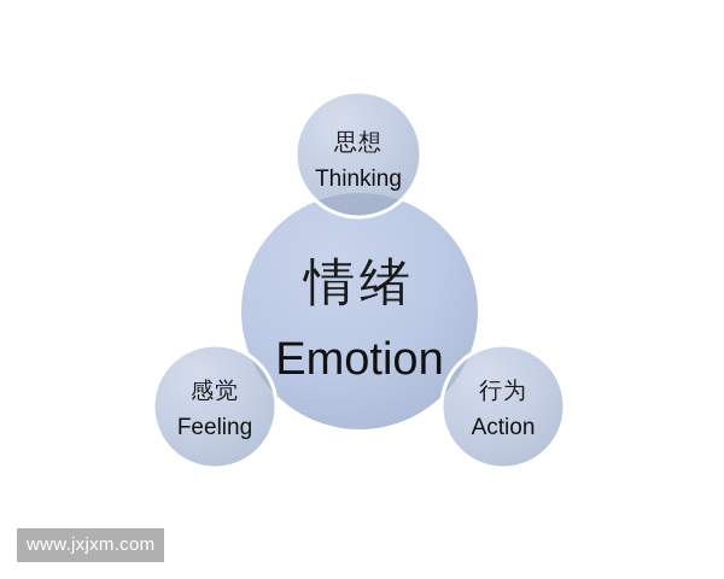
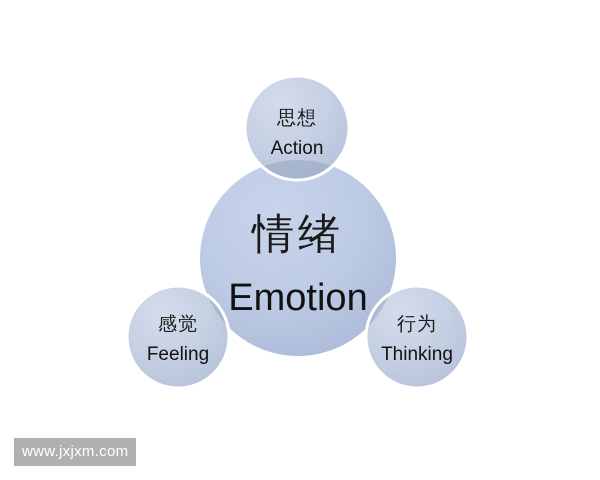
  情绪
  Emotion
  思想
- Thinking
+ Action
  感觉
  Feeling
  行为
- Action
+ Thinking
  www.jxjxm.com
